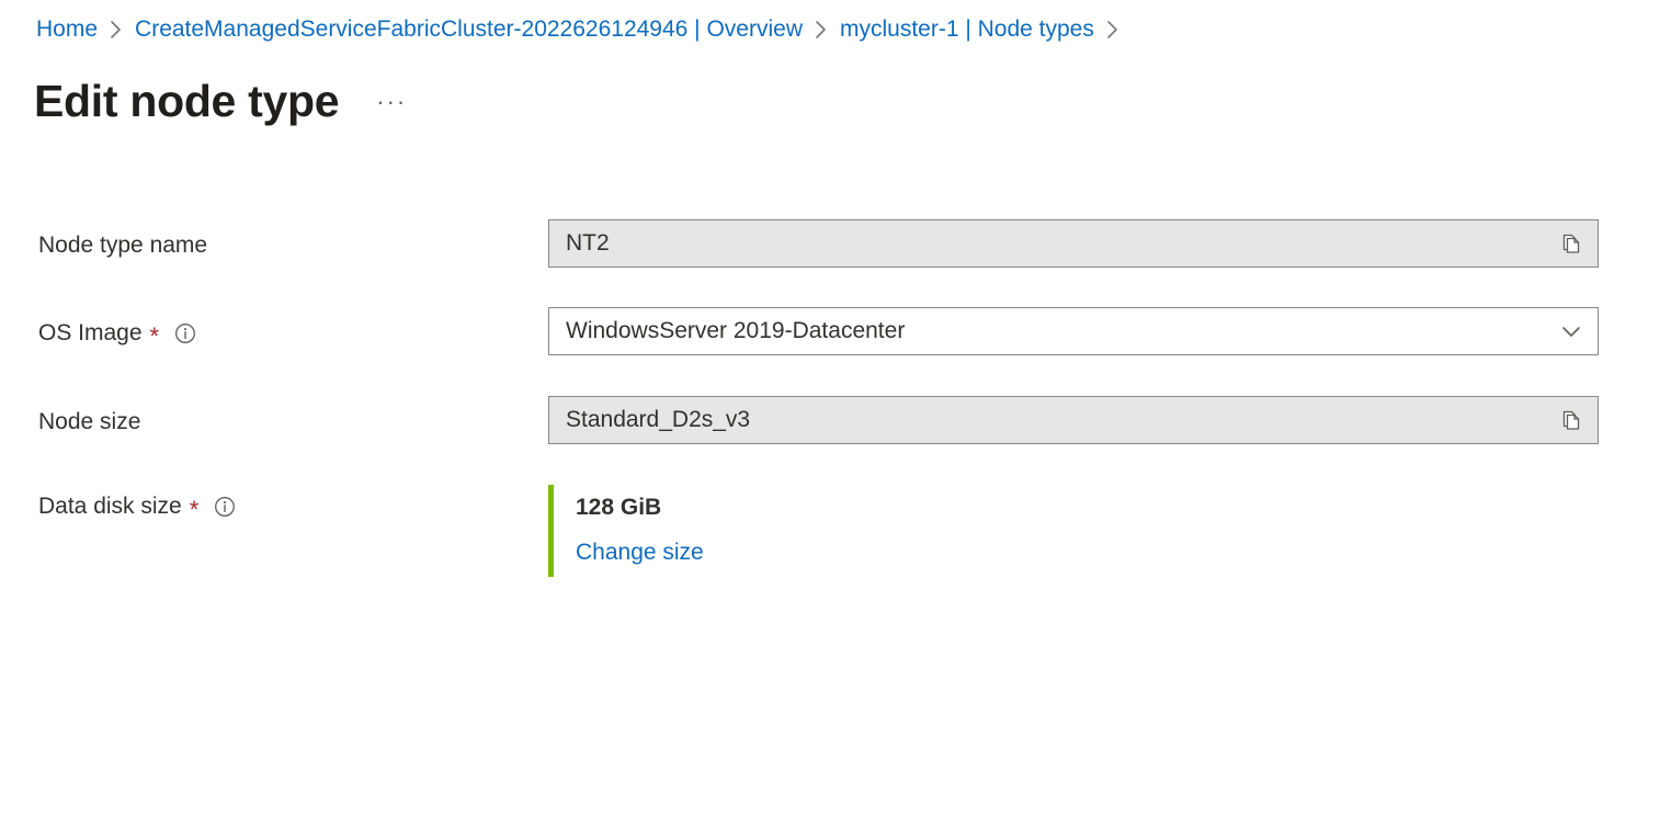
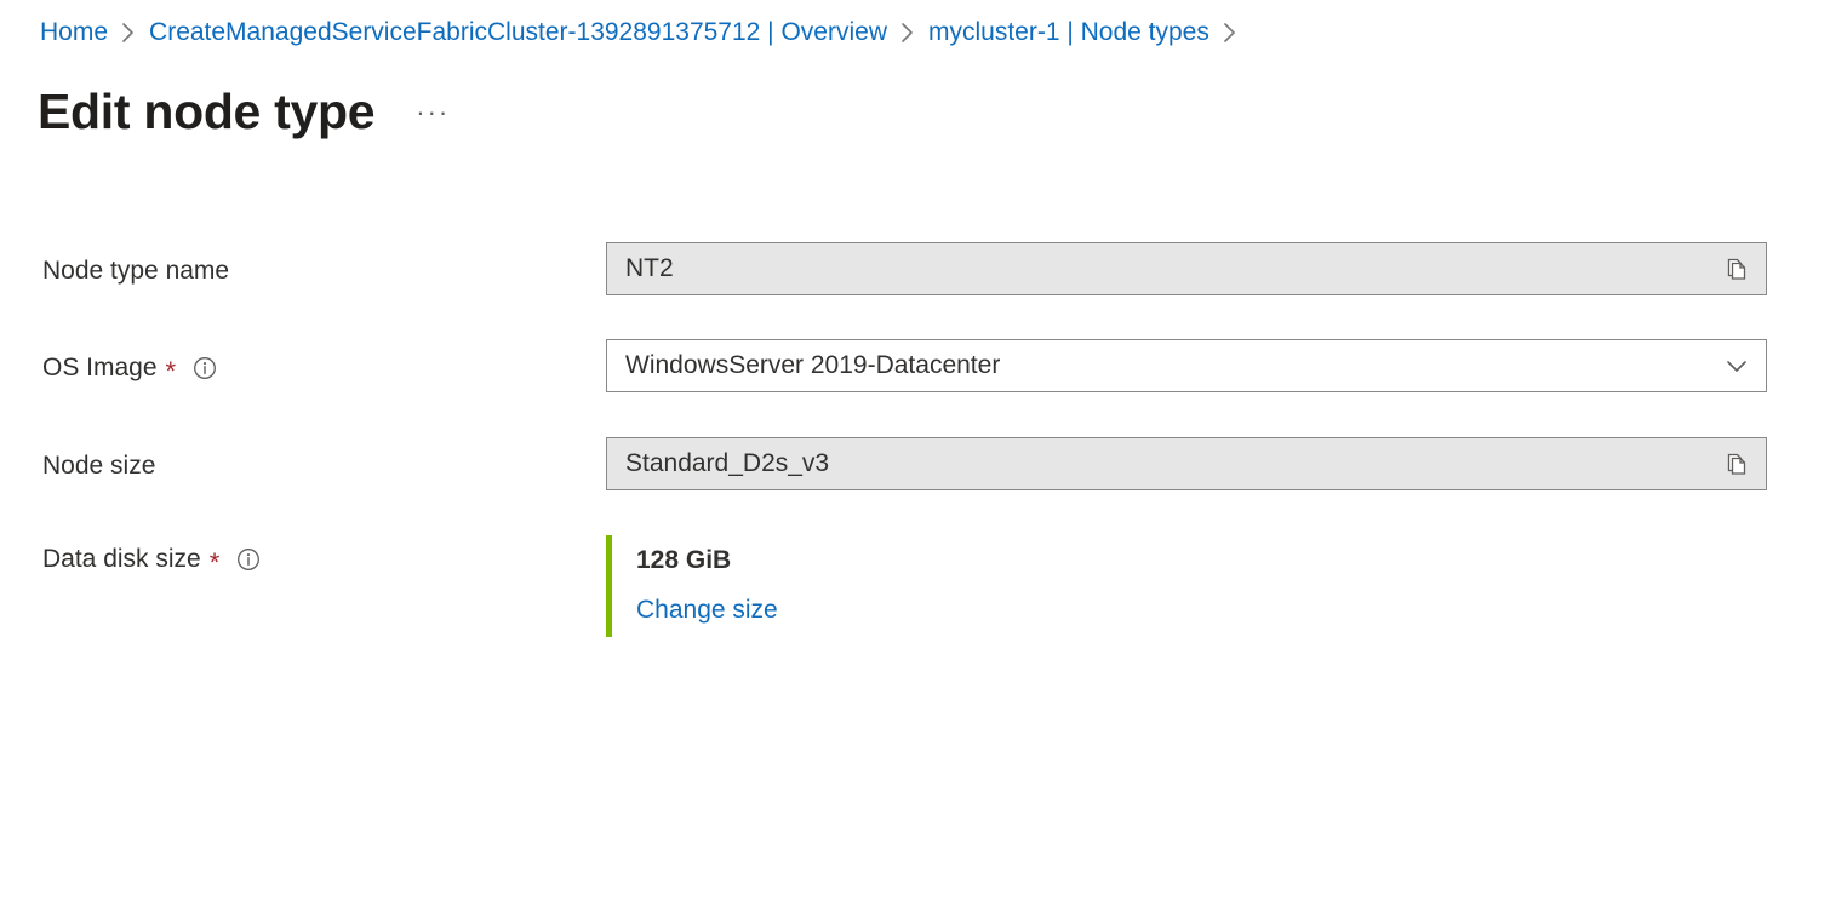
  Home
- CreateManagedServiceFabricCluster-2022626124946 | Overview
+ CreateManagedServiceFabricCluster-1392891375712 | Overview
  mycluster-1 | Node types
  Edit node type
  ···
  Node type name
  NT2
  OS Image
  *
  WindowsServer 2019-Datacenter
  Node size
  Standard_D2s_v3
  Data disk size
  *
  128 GiB
  Change size
